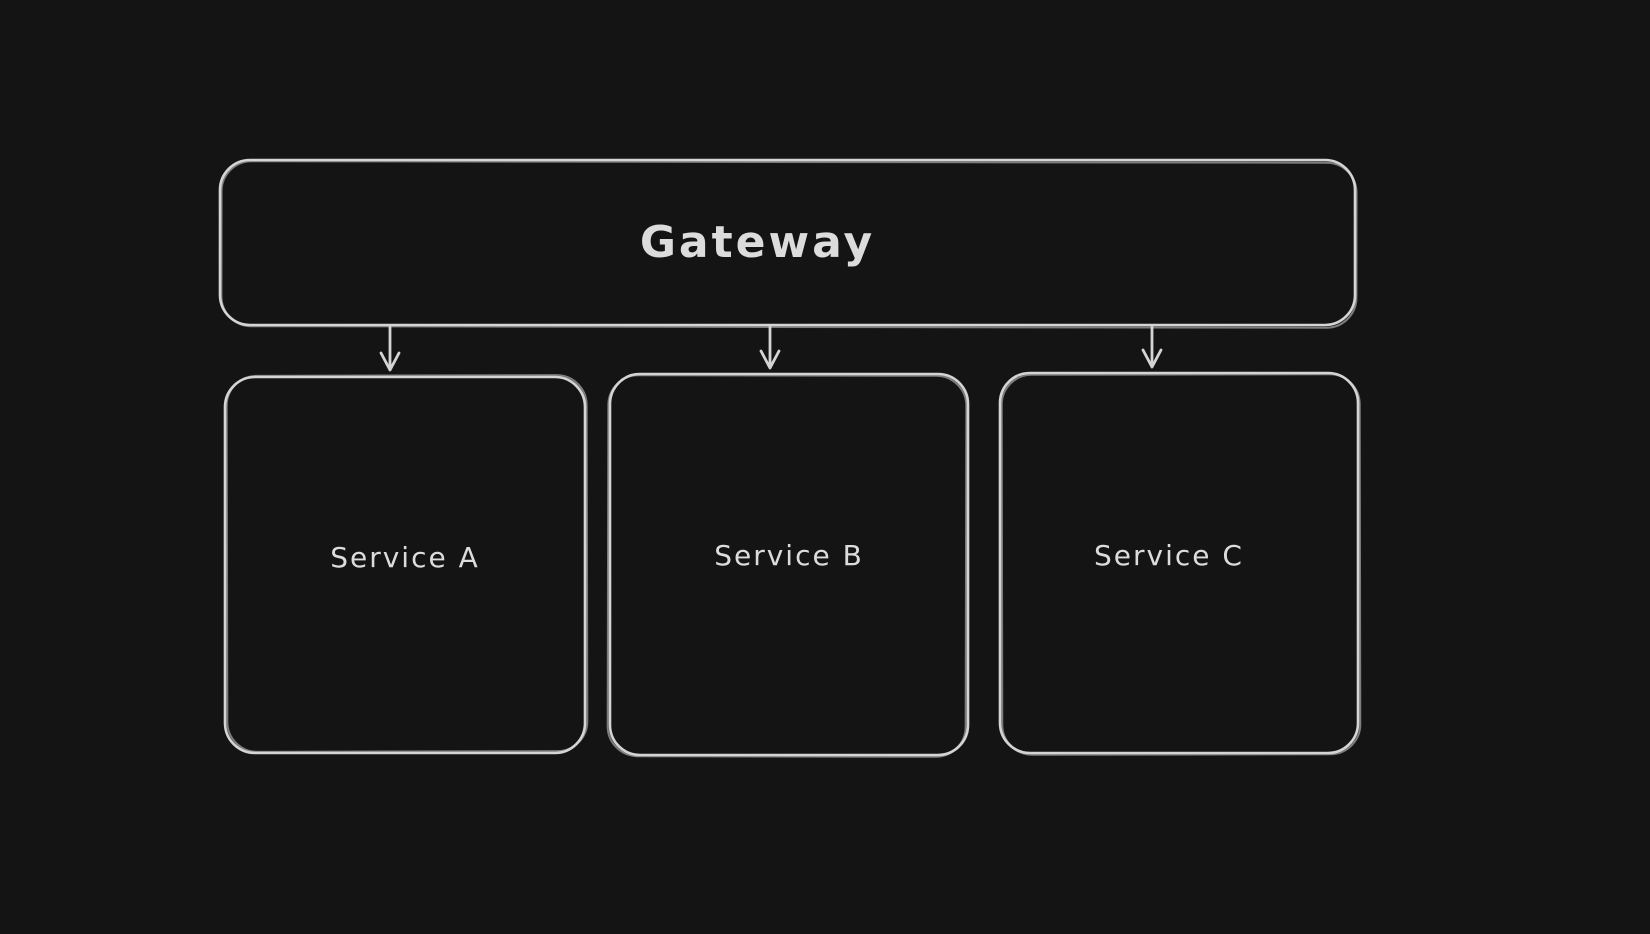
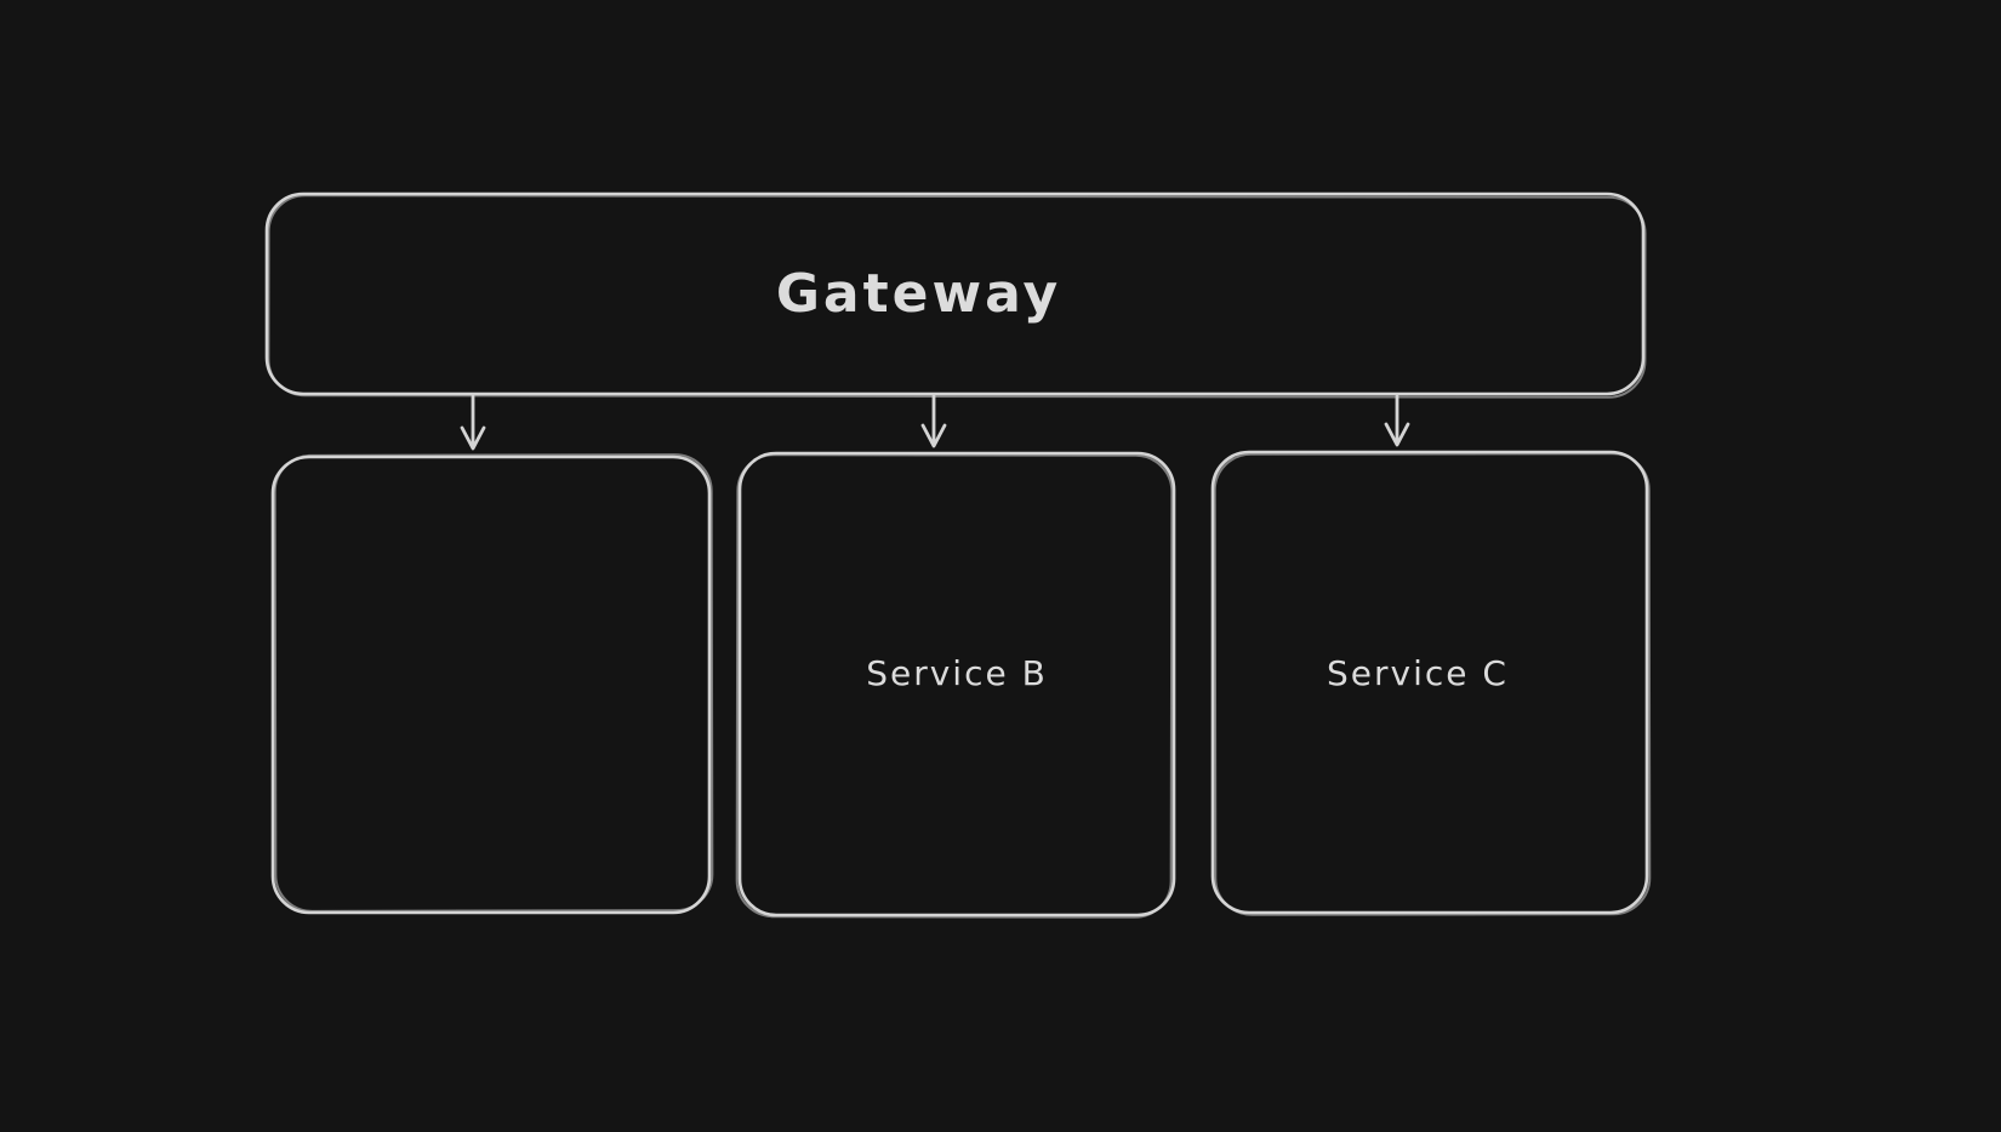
  Gateway
- Service A
  Service B
  Service C
